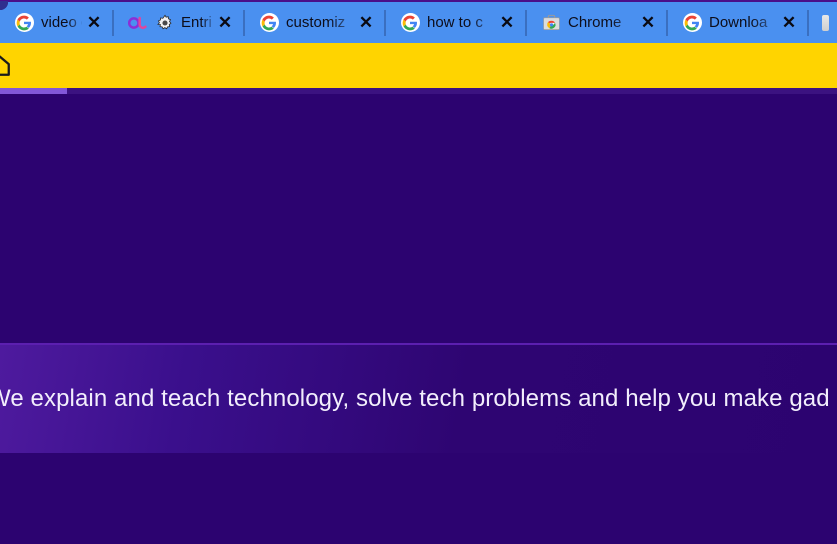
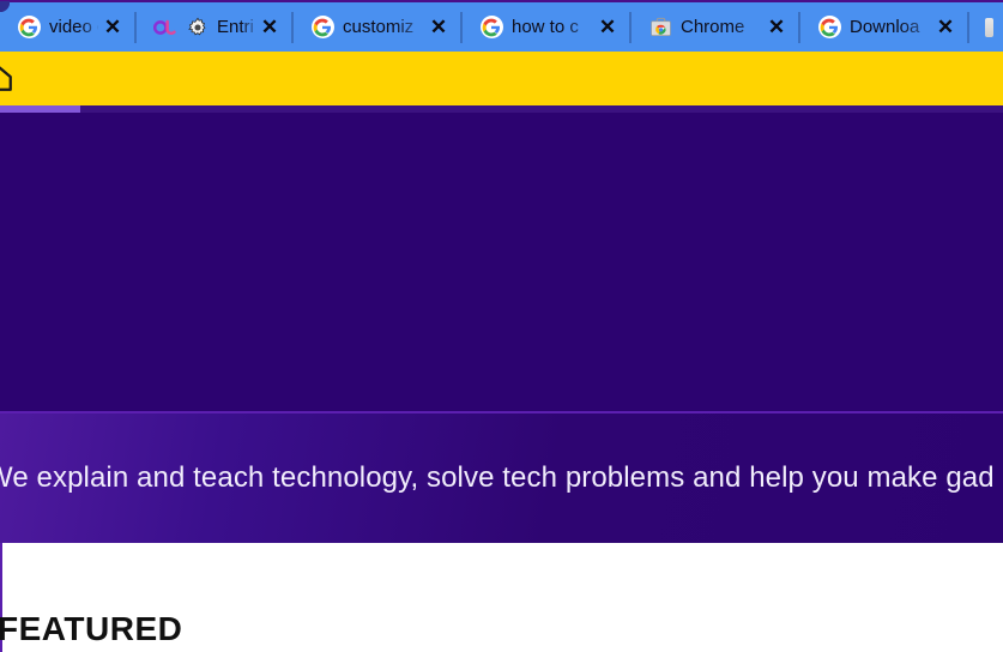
  video
  ✕
  Entri
  ✕
  customiz
  ✕
  how to c
  ✕
  Chrome
  ✕
  Downloa
  ✕
  e explain and teach technology, solve tech problems and help you make gad
+ FEATURED
